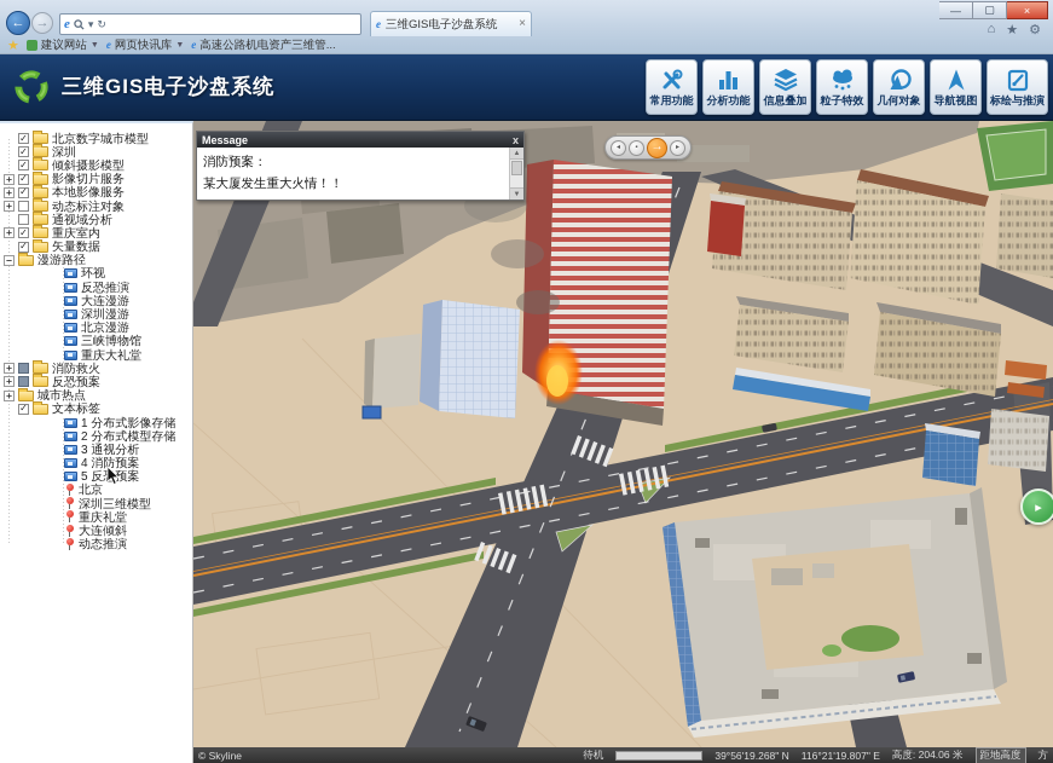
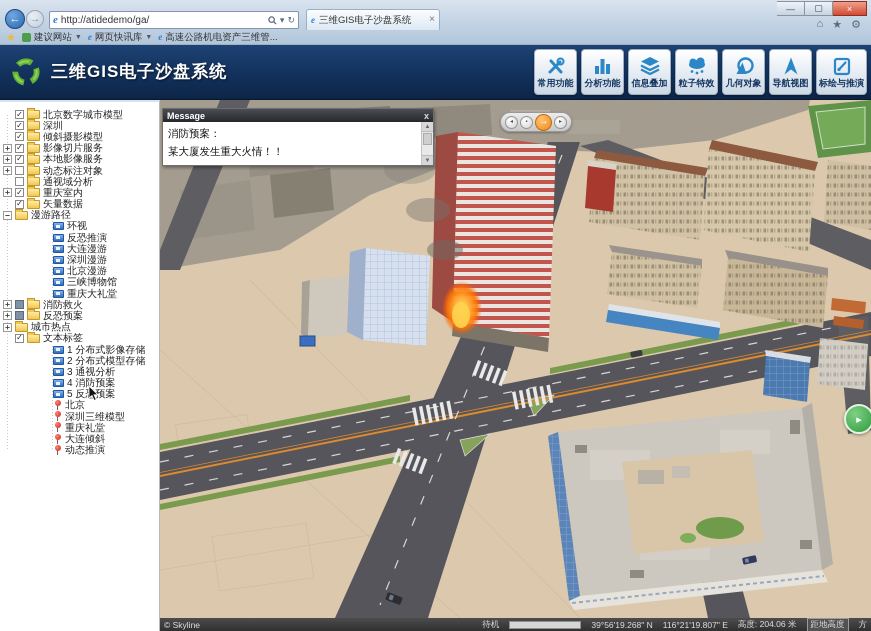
  ←
  →
  e
+ http://atidedemo/ga/
  ▾
  ↻
  e
  三维GIS电子沙盘系统
  ×
  —
  ▢
  ×
  ⌂
  ★
  ⚙
  ★
  建议网站
  e
  网页快讯库
  e
  高速公路机电资产三维管...
  三维GIS电子沙盘系统
  常用功能
  分析功能
  信息叠加
  粒子特效
  几何对象
  导航视图
  标绘与推演
  北京数字城市模型
  深圳
  倾斜摄影模型
  影像切片服务
  本地影像服务
  动态标注对象
  通视域分析
  重庆室内
  矢量数据
  漫游路径
  环视
  反恐推演
  大连漫游
  深圳漫游
  北京漫游
  三峡博物馆
  重庆大礼堂
  消防救火
  反恐预案
  城市热点
  文本标签
  1 分布式影像存储
  2 分布式模型存储
  3 通视分析
  4 消防预案
  5 反预案
  北京
  深圳三维模型
  重庆礼堂
  大连倾斜
  动态推演
  Message
  x
  消防预案：
  某大厦发生重大火情！！
  →
  ▸
  © Skyline
  待机
  39°56'19.268" N
  116°21'19.807" E
  高度: 204.06 米
  距地高度
  方
